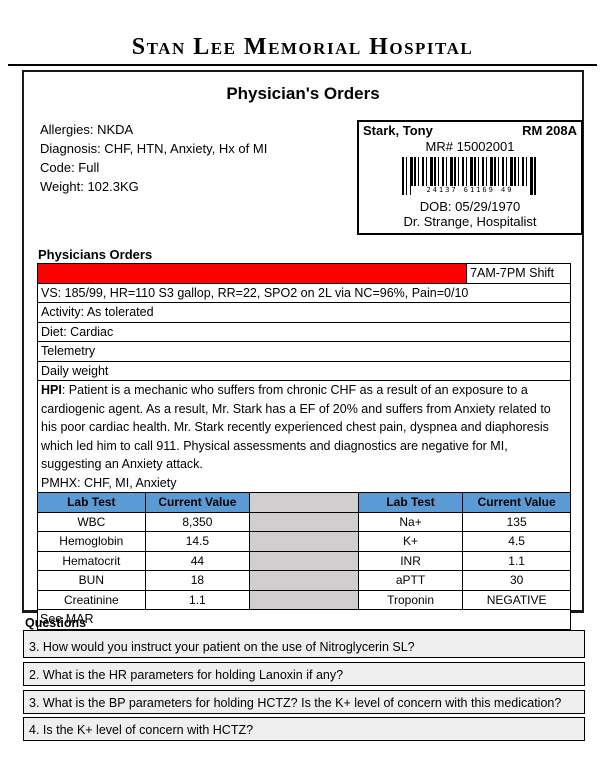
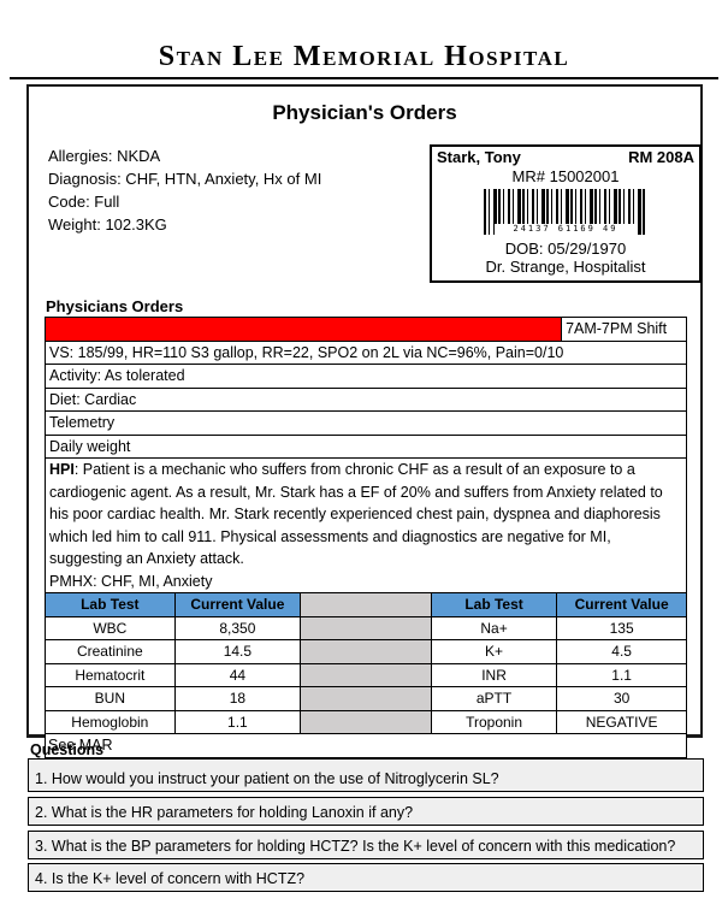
  Stan Lee Memorial Hospital
  Physician's Orders
  Allergies: NKDA
  Diagnosis: CHF, HTN, Anxiety, Hx of MI
  Code: Full
  Weight: 102.3KG
  Stark, Tony
  RM 208A
  MR# 15002001
  24137 61169 49
  DOB: 05/29/1970
  Dr. Strange, Hospitalist
  Physicians Orders
  	7AM-7PM Shift
  VS: 185/99, HR=110 S3 gallop, RR=22, SPO2 on 2L via NC=96%, Pain=0/10
  Activity: As tolerated
  Diet: Cardiac
  Telemetry
  Daily weight
  HPI: Patient is a mechanic who suffers from chronic CHF as a result of an exposure to a cardiogenic agent. As a result, Mr. Stark has a EF of 20% and suffers from Anxiety related to his poor cardiac health. Mr. Stark recently experienced chest pain, dyspnea and diaphoresis which led him to call 911. Physical assessments and diagnostics are negative for MI, suggesting an Anxiety attack. PMHX: CHF, MI, Anxiety
  Lab Test	Current Value		Lab Test	Current Value
  WBC	8,350		Na+	135
- Hemoglobin	14.5		K+	4.5
+ Creatinine	14.5		K+	4.5
  Hematocrit	44		INR	1.1
  BUN	18		aPTT	30
- Creatinine	1.1		Troponin	NEGATIVE
+ Hemoglobin	1.1		Troponin	NEGATIVE
  See MAR
  Questions
- 3. How would you instruct your patient on the use of Nitroglycerin SL?
+ 1. How would you instruct your patient on the use of Nitroglycerin SL?
  2. What is the HR parameters for holding Lanoxin if any?
  3. What is the BP parameters for holding HCTZ? Is the K+ level of concern with this medication?
  4. Is the K+ level of concern with HCTZ?
